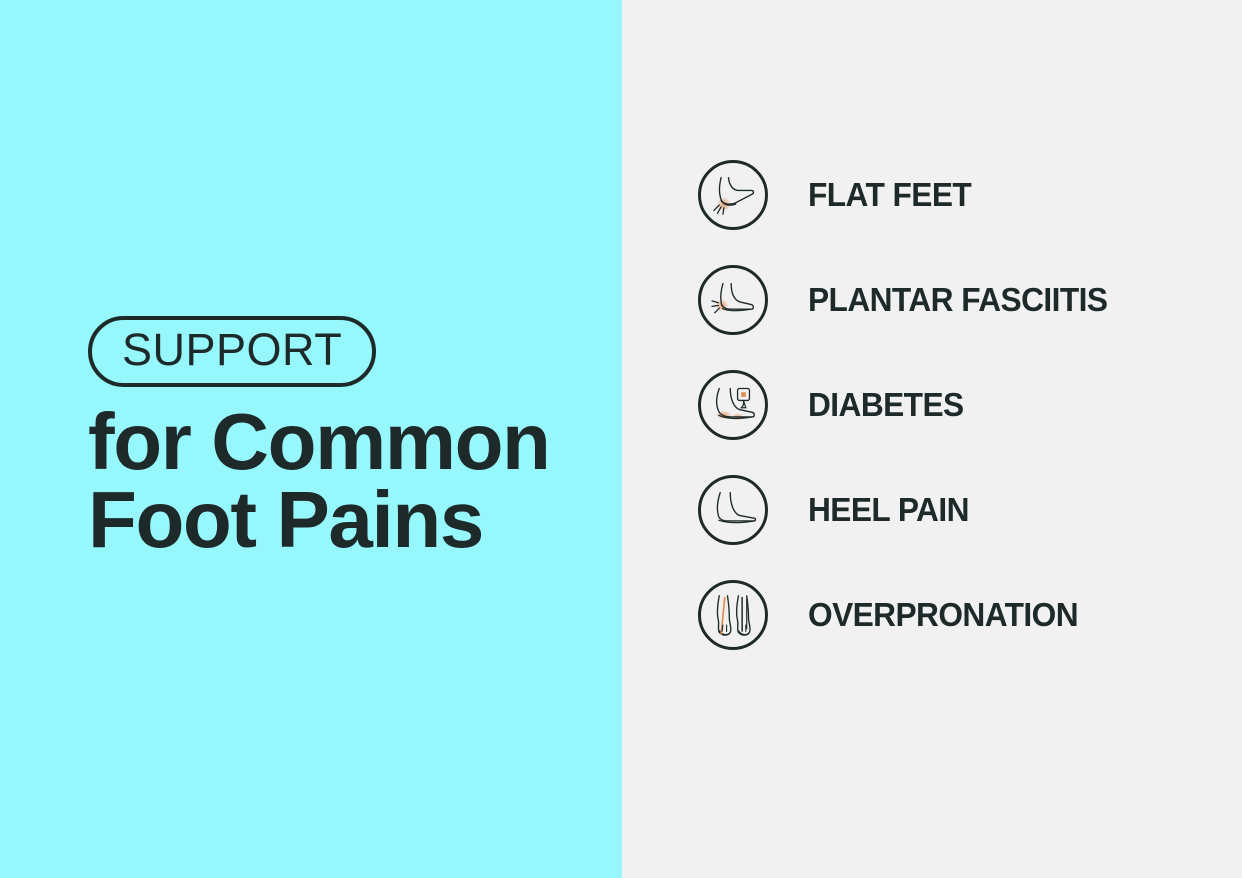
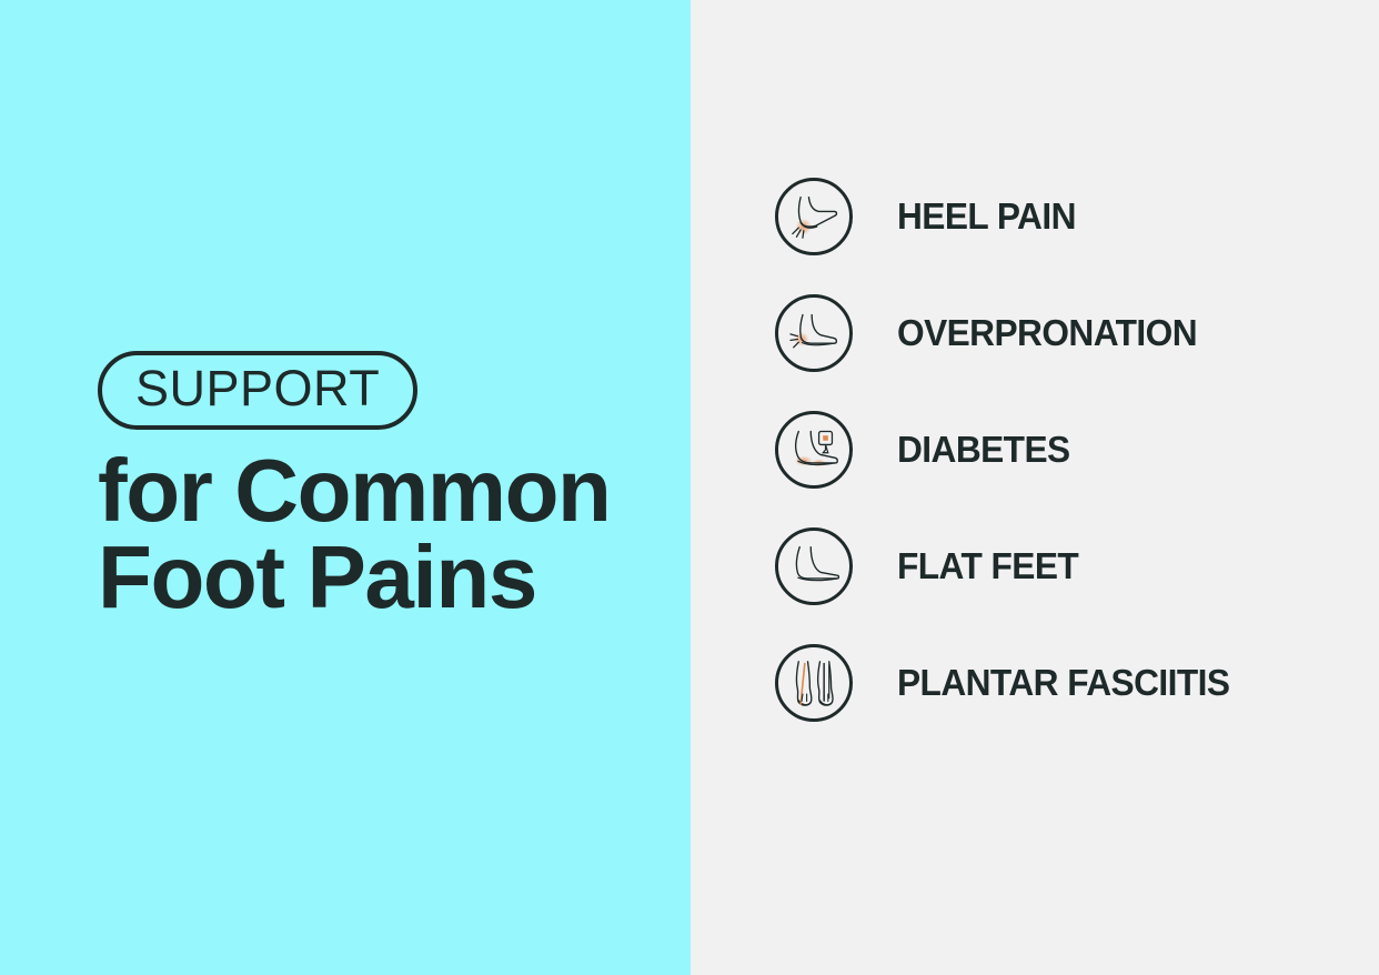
  SUPPORT
  for Common
  Foot Pains
- FLAT FEET
+ HEEL PAIN
- PLANTAR FASCIITIS
+ OVERPRONATION
  DIABETES
- HEEL PAIN
+ FLAT FEET
- OVERPRONATION
+ PLANTAR FASCIITIS
